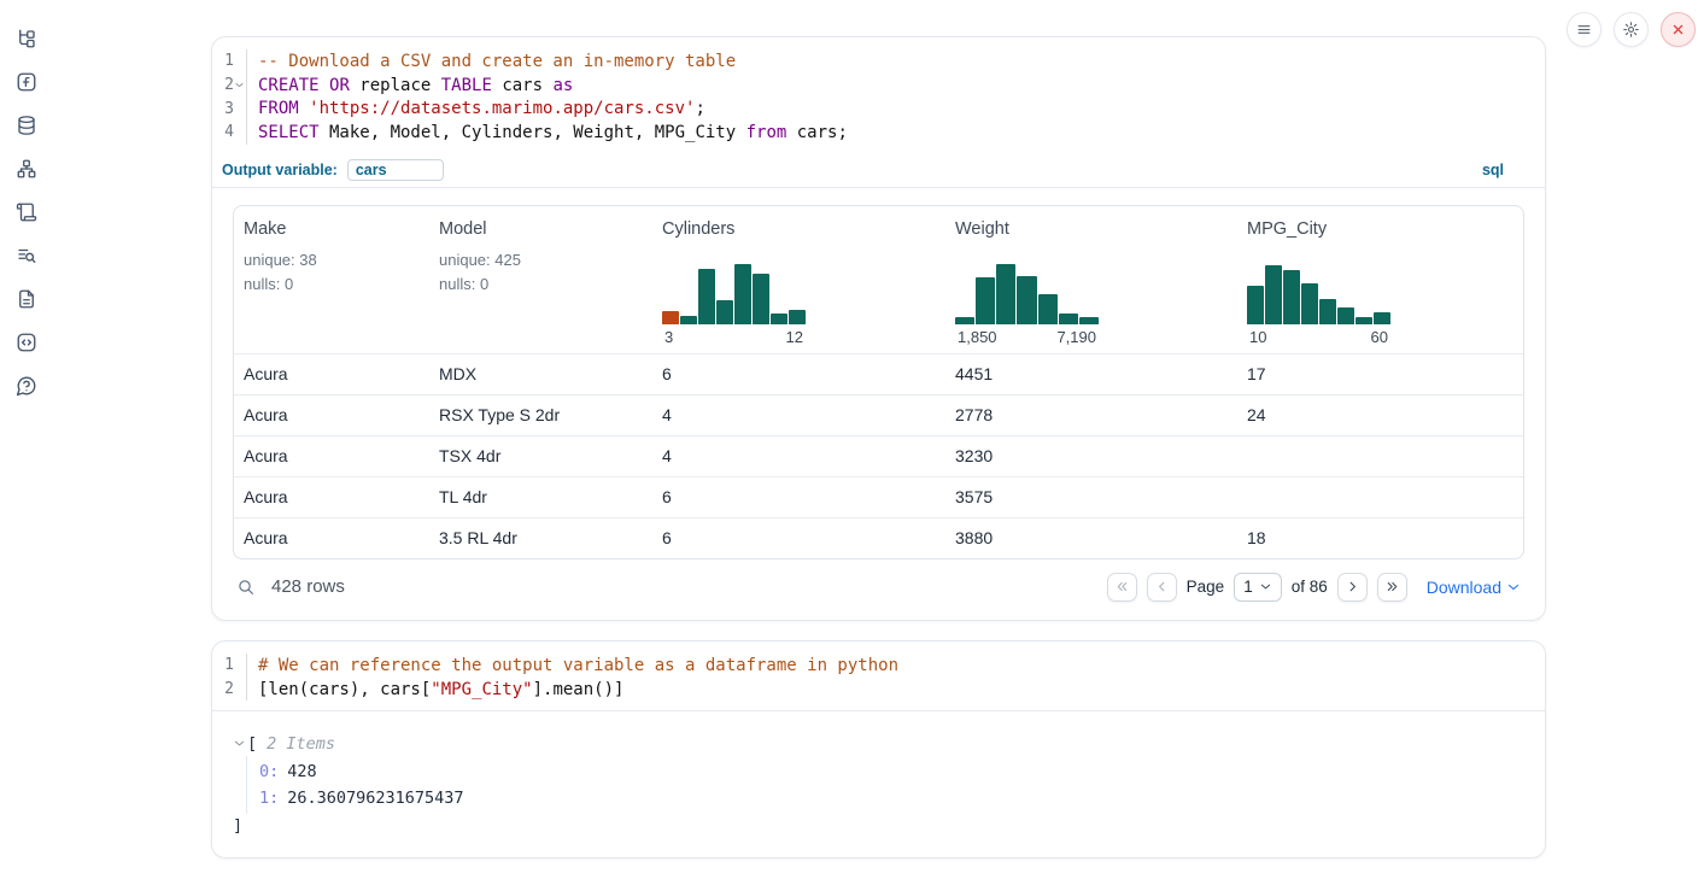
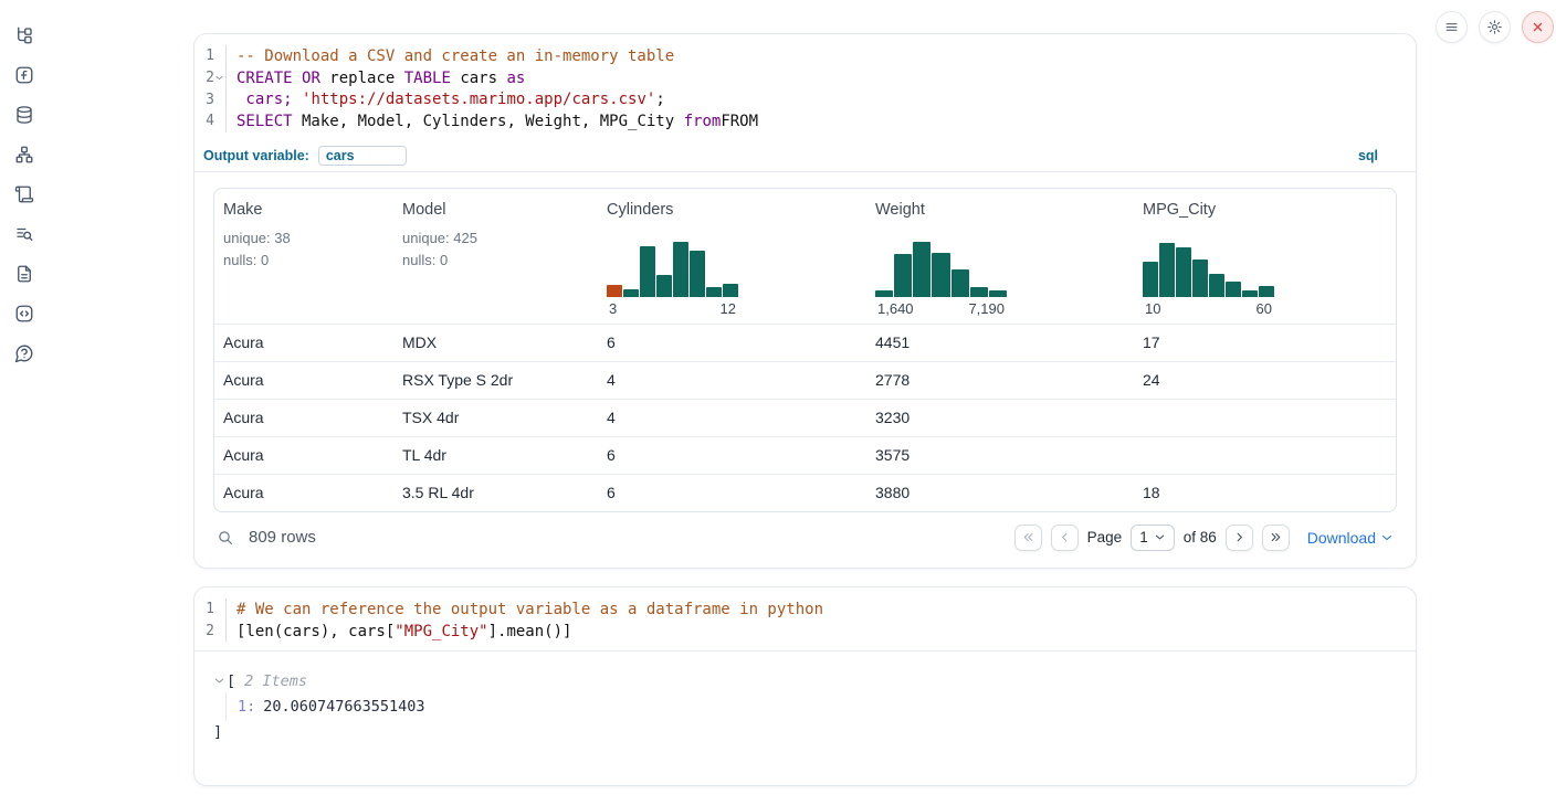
  1
  -- Download a CSV and create an in-memory table
  2
  CREATE OR replace TABLE cars as
  3
- FROM 'https://datasets.marimo.app/cars.csv';
+ cars; 'https://datasets.marimo.app/cars.csv';
  4
- SELECT Make, Model, Cylinders, Weight, MPG_City from cars;
+ SELECT Make, Model, Cylinders, Weight, MPG_City fromFROM
  Output variable:
  cars
  sql
  Make
  unique: 38
  nulls: 0
  Model
  unique: 425
  nulls: 0
  Cylinders
  3
  12
  Weight
- 1,850
+ 1,640
  7,190
  MPG_City
  10
  60
  Acura
  MDX
  6
  4451
  17
  Acura
  RSX Type S 2dr
  4
  2778
  24
  Acura
  TSX 4dr
  4
  3230
  Acura
  TL 4dr
  6
  3575
  Acura
  3.5 RL 4dr
  6
  3880
  18
- 428 rows
+ 809 rows
  Page
  1
  of 86
  Download
  1
  # We can reference the output variable as a dataframe in python
  2
  [len(cars), cars["MPG_City"].mean()]
  [
  2 Items
- 0:
- 428
  1:
- 26.360796231675437
+ 20.060747663551403
  ]
